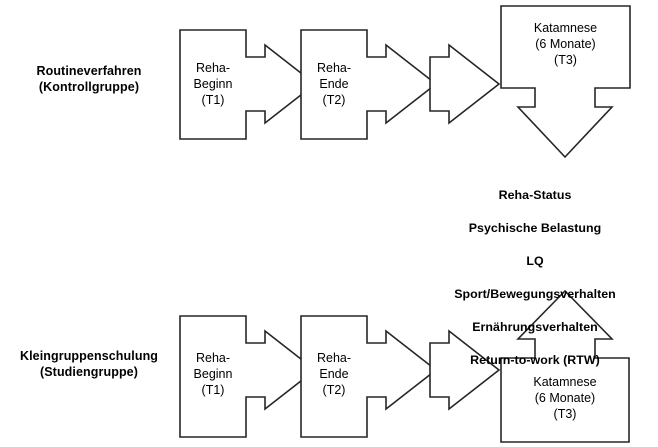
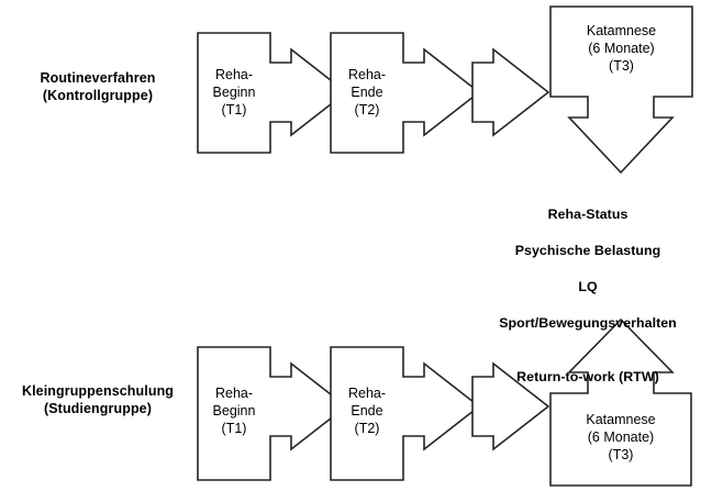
  Routineverfahren
  (Kontrollgruppe)
  Reha-
  Beginn
  (T1)
  Reha-
  Ende
  (T2)
  Katamnese
  (6 Monate)
  (T3)
  Reha-Status
  Psychische Belastung
  LQ
  Sport/Bewegungsverhalten
- Ernährungsverhalten
  Return-to-work (RTW)
  Kleingruppenschulung
  (Studiengruppe)
  Reha-
  Beginn
  (T1)
  Reha-
  Ende
  (T2)
  Katamnese
  (6 Monate)
  (T3)
